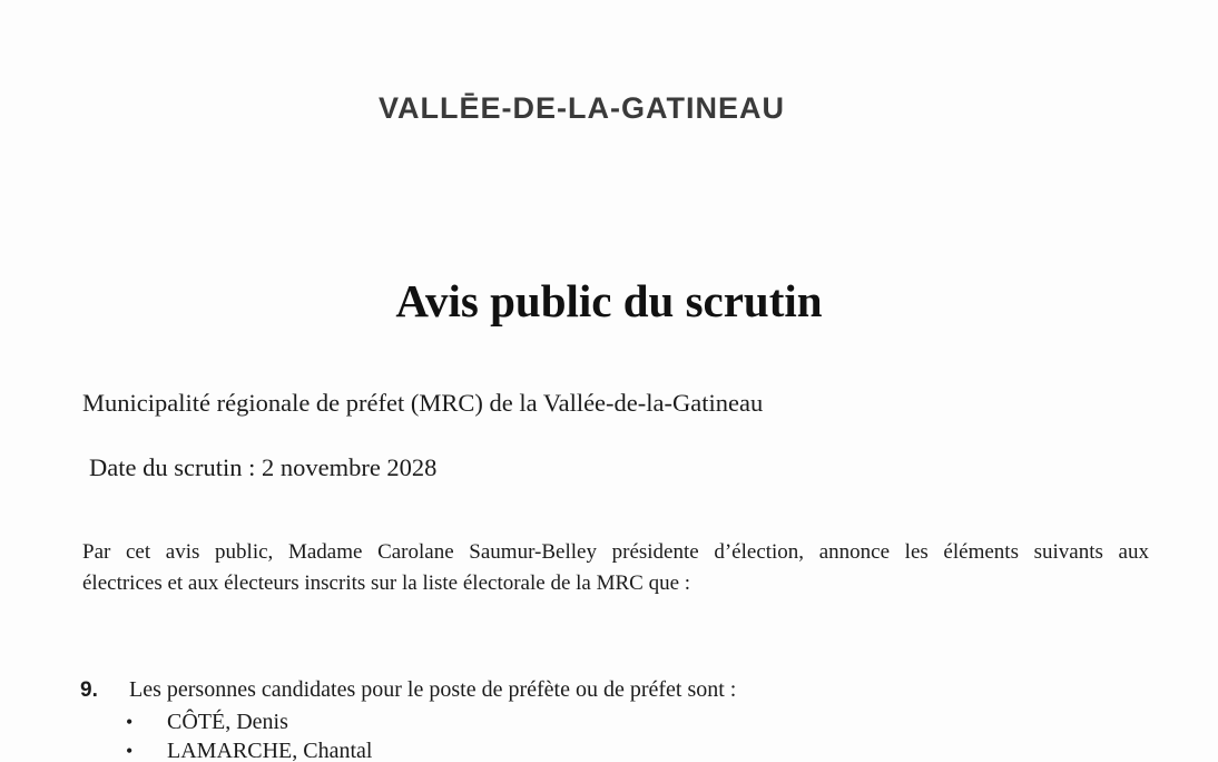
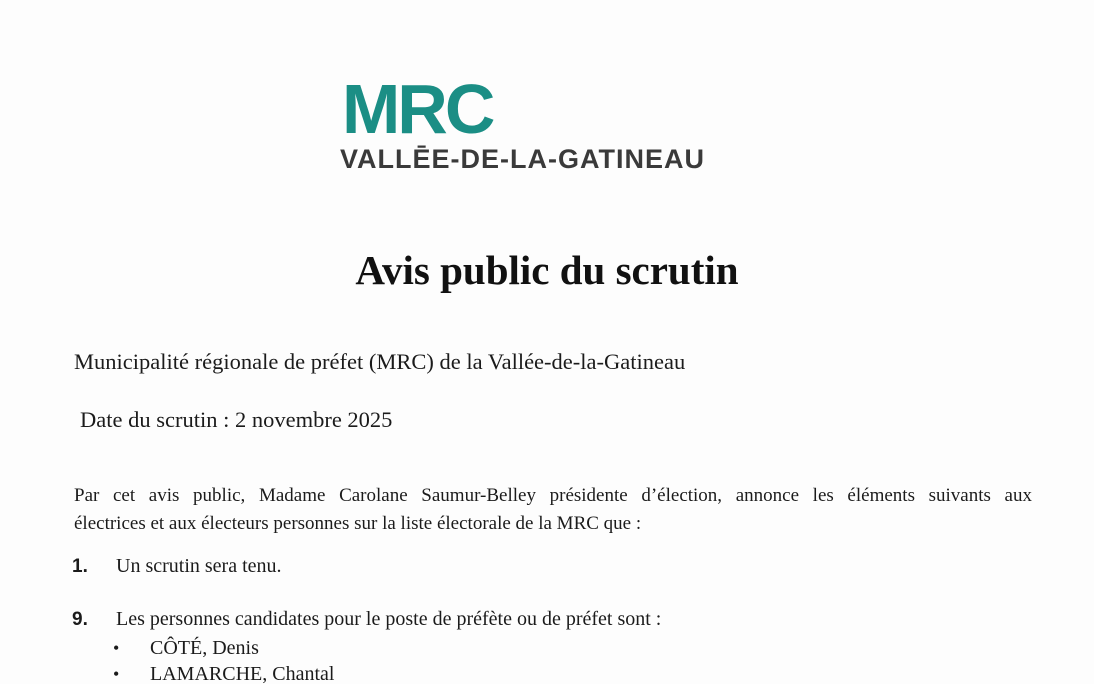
+ MRC
  VALLĒE-DE-LA-GATINEAU
  Avis public du scrutin
  Municipalité régionale de préfet (MRC) de la Vallée-de-la-Gatineau
- Date du scrutin : 2 novembre 2028
+ Date du scrutin : 2 novembre 2025
  Par cet avis public, Madame Carolane Saumur-Belley présidente d’élection, annonce les éléments suivants aux
- électrices et aux électeurs inscrits sur la liste électorale de la MRC que :
+ électrices et aux électeurs personnes sur la liste électorale de la MRC que :
+ 1. Un scrutin sera tenu.
  9. Les personnes candidates pour le poste de préfète ou de préfet sont :
  • CÔTÉ, Denis
  • LAMARCHE, Chantal
